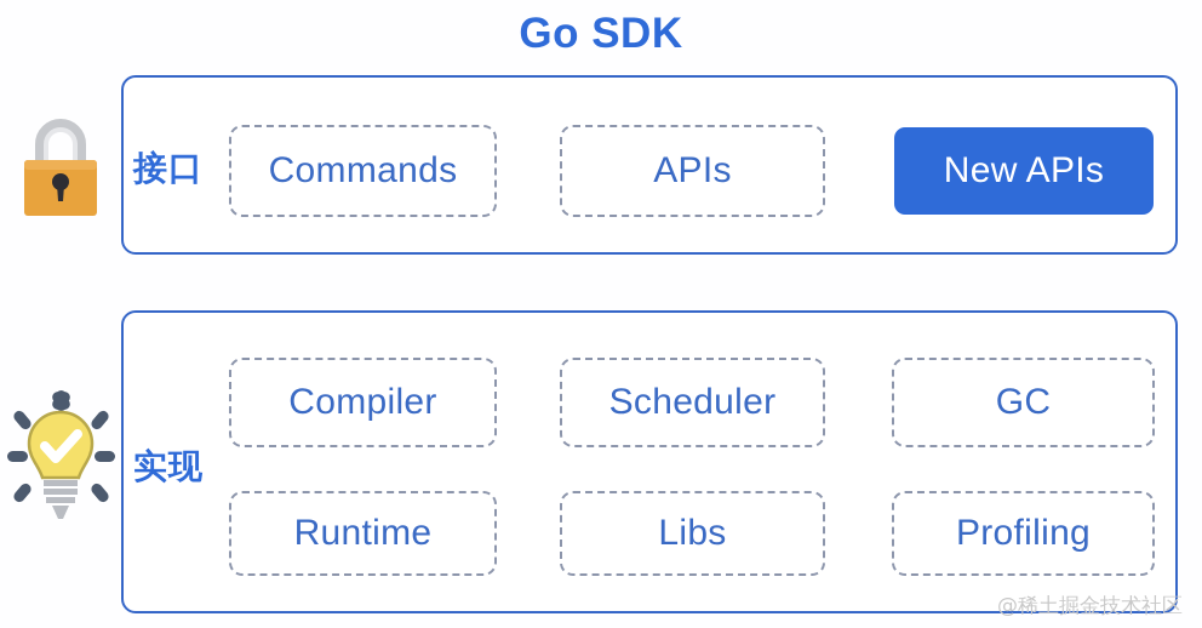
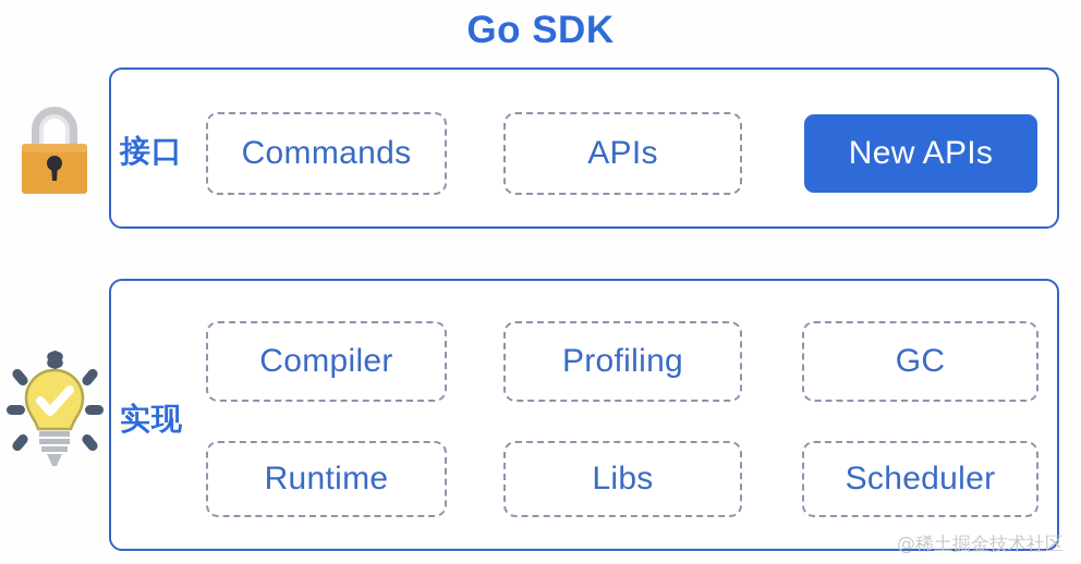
  Go SDK
  接口
  Commands
  APIs
  New APIs
  实现
  Compiler
- Scheduler
+ Profiling
  GC
  Runtime
  Libs
- Profiling
+ Scheduler
  @稀土掘金技术社区
